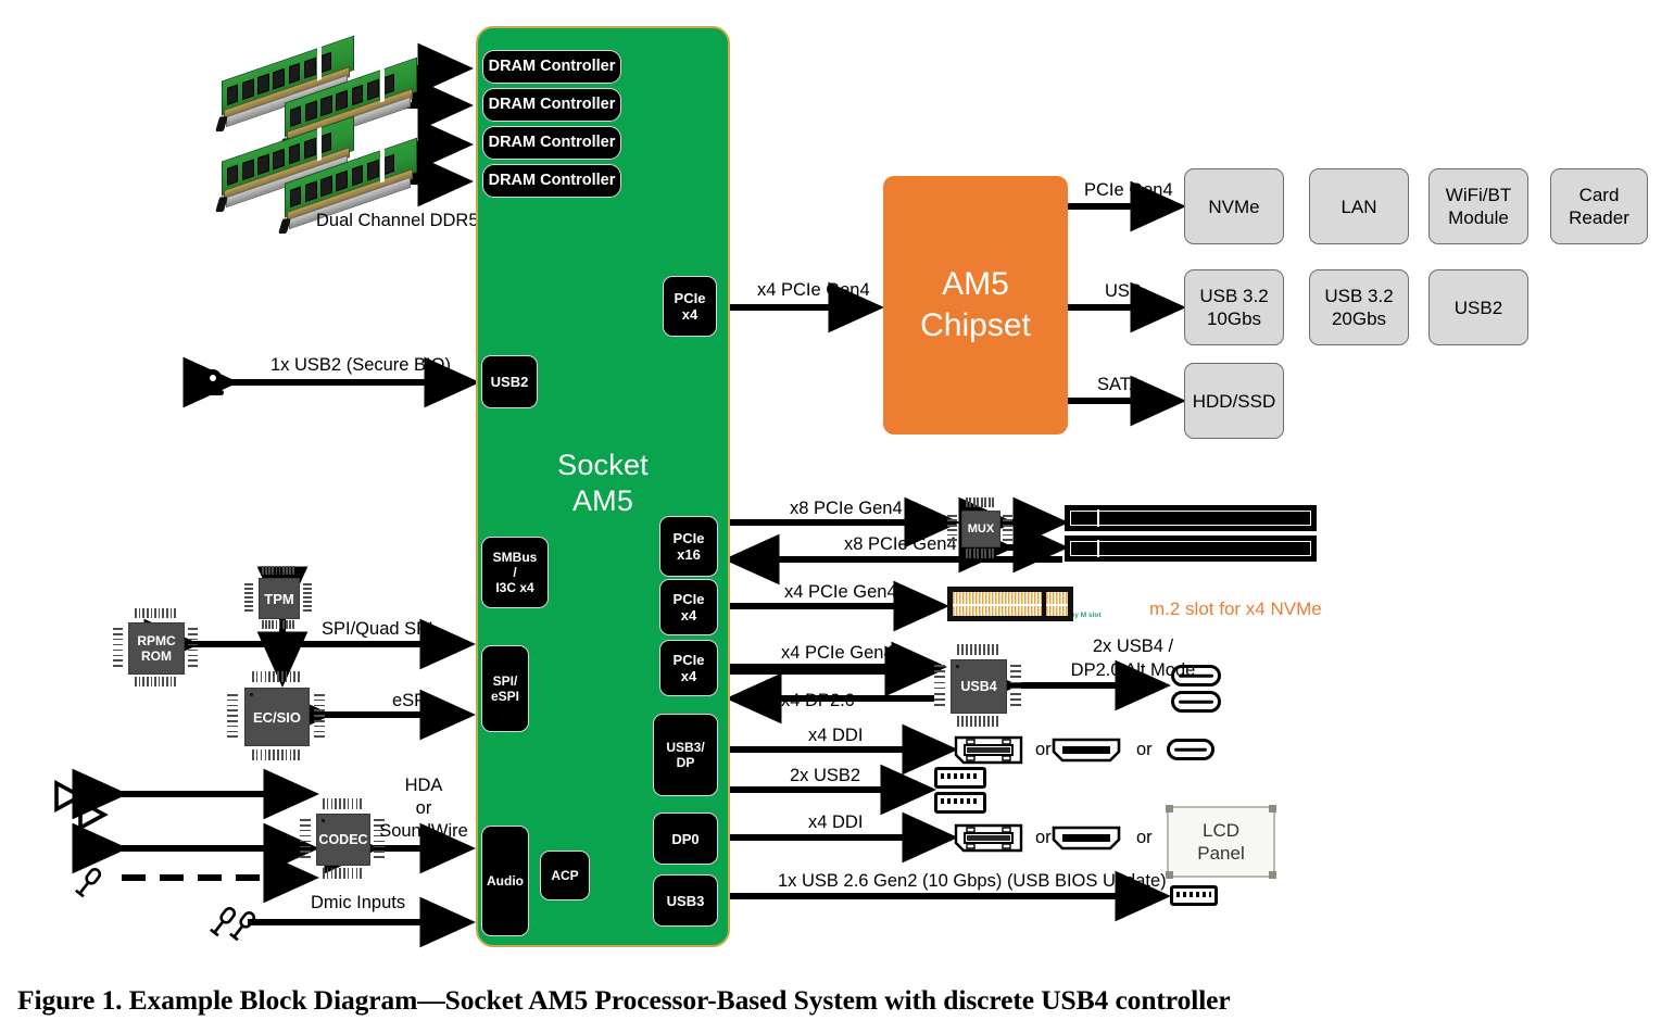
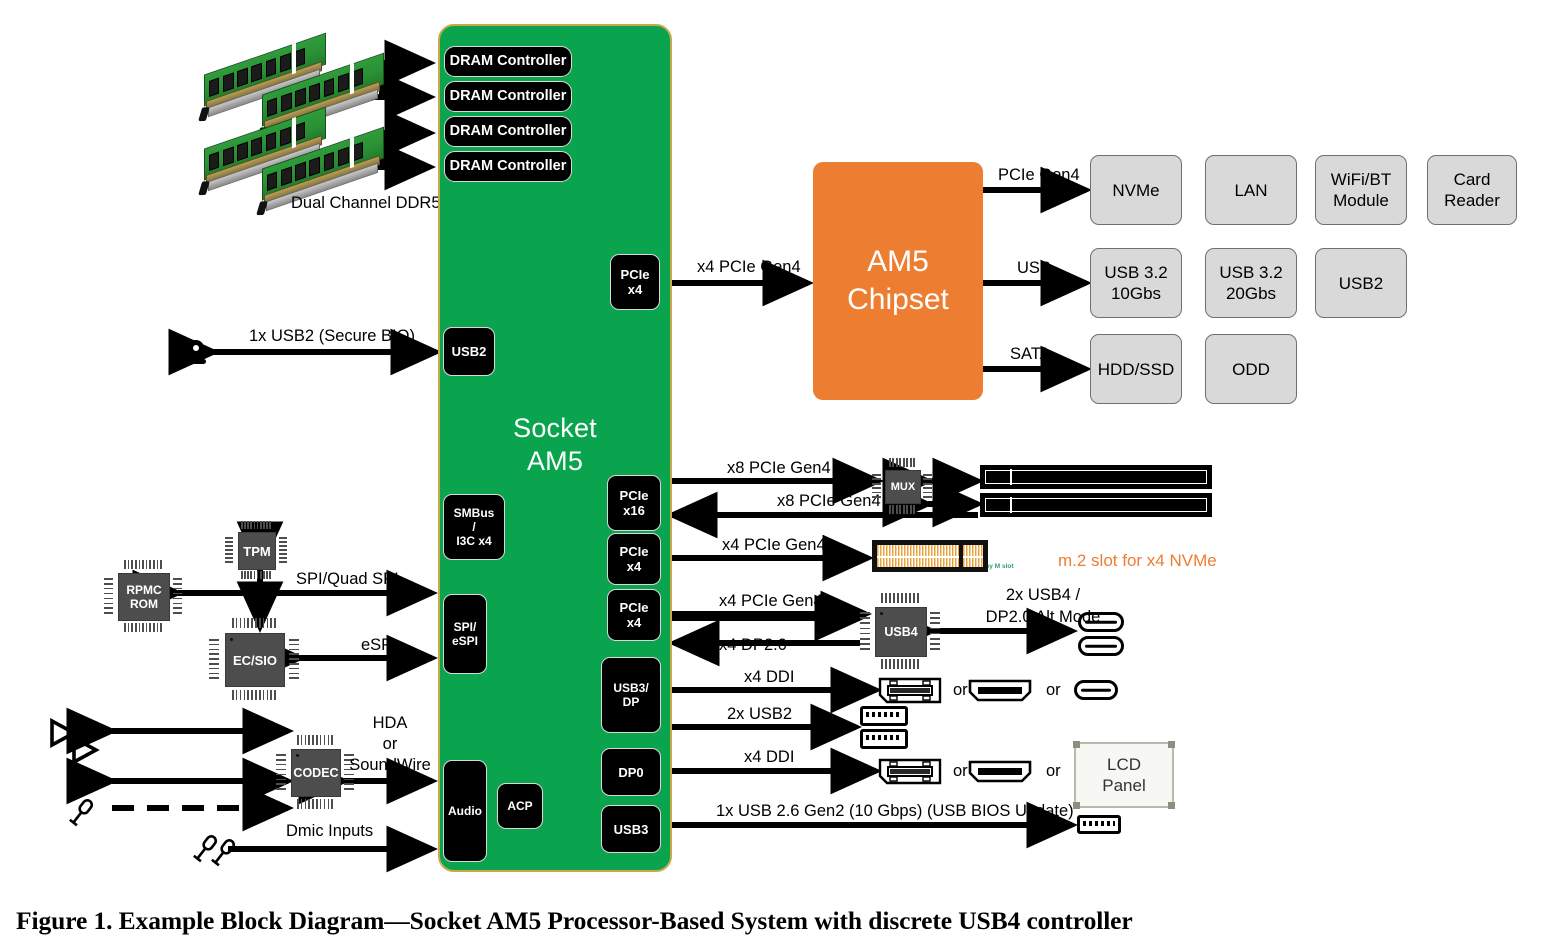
  Dual Channel DDR5
  Socket
  AM5
  DRAM Controller
  DRAM Controller
  DRAM Controller
  DRAM Controller
  USB2
  SMBus
  /
  I3C x4
  SPI/
  eSPI
  Audio
  ACP
  PCIe
  x4
  PCIe
  x16
  PCIe
  x4
  PCIe
  x4
  USB3/
  DP
  DP0
  USB3
  AM5
  Chipset
  x4 PCIe Gen4
  PCIe Gen4
  USB
  SATA
  NVMe
  LAN
  WiFi/BT
  Module
  Card
  Reader
  USB 3.2
  10Gbs
  USB 3.2
  20Gbs
  USB2
  HDD/SSD
+ ODD
  1x USB2 (Secure BIO)
  TPM
  RPMC
  ROM
  EC/SIO
  SPI/Quad SPI
  eSPI
  CODEC
  HDA
  or
  SoundWire
  Dmic Inputs
  x8 PCIe Gen4
  x8 PCIe Gen4
  x4 PCIe Gen4
  x4 PCIe Gen4
  2x x4 DP2.0
  x4 DDI
  2x USB2
  x4 DDI
  1x USB 2.6 Gen2 (10 Gbps) (USB BIOS Update)
  2x USB4 /
  DP2.0 Alt Mo
  m.2 slot for x4 NVMe
  MUX
  USB4
  or
  or
  or
  or
  LCD
  Panel
  Figure 1. Example Block Diagram—Socket AM5 Processor-Based System with discrete USB4 controller
